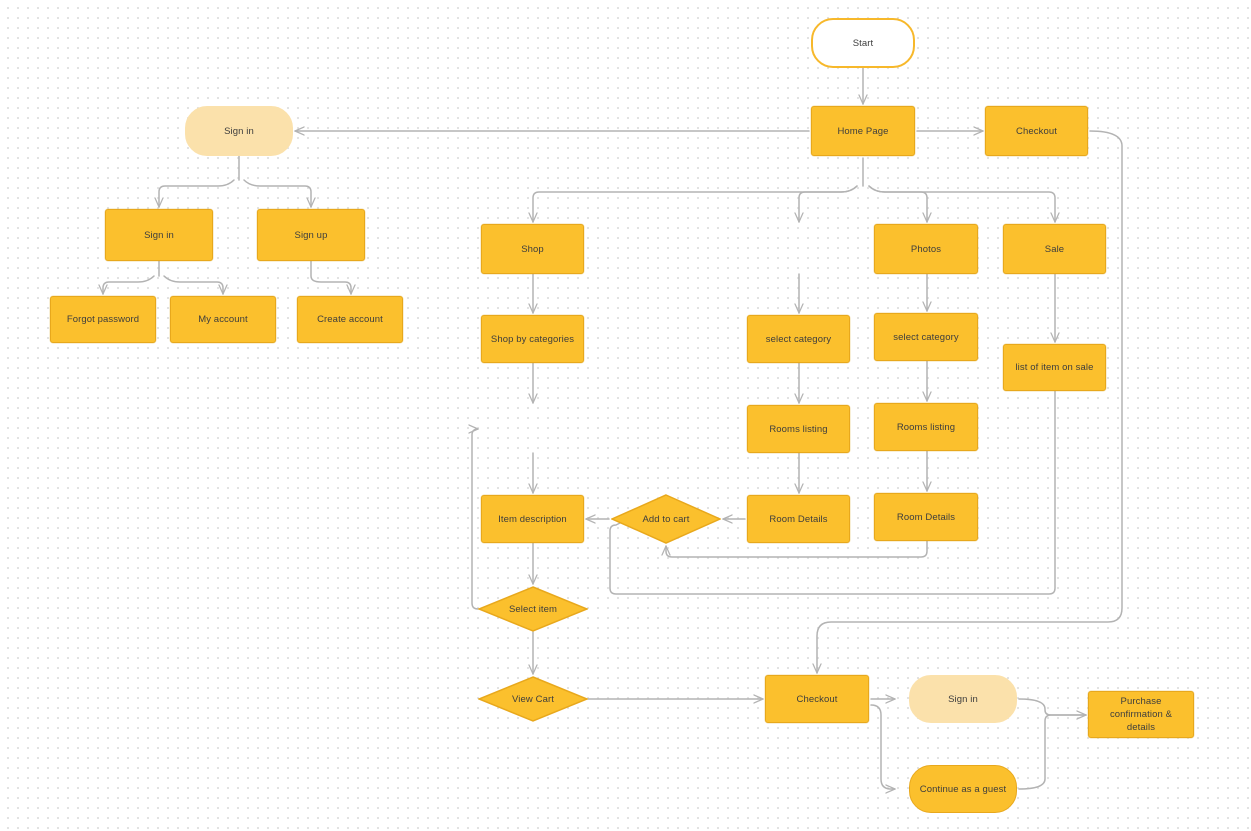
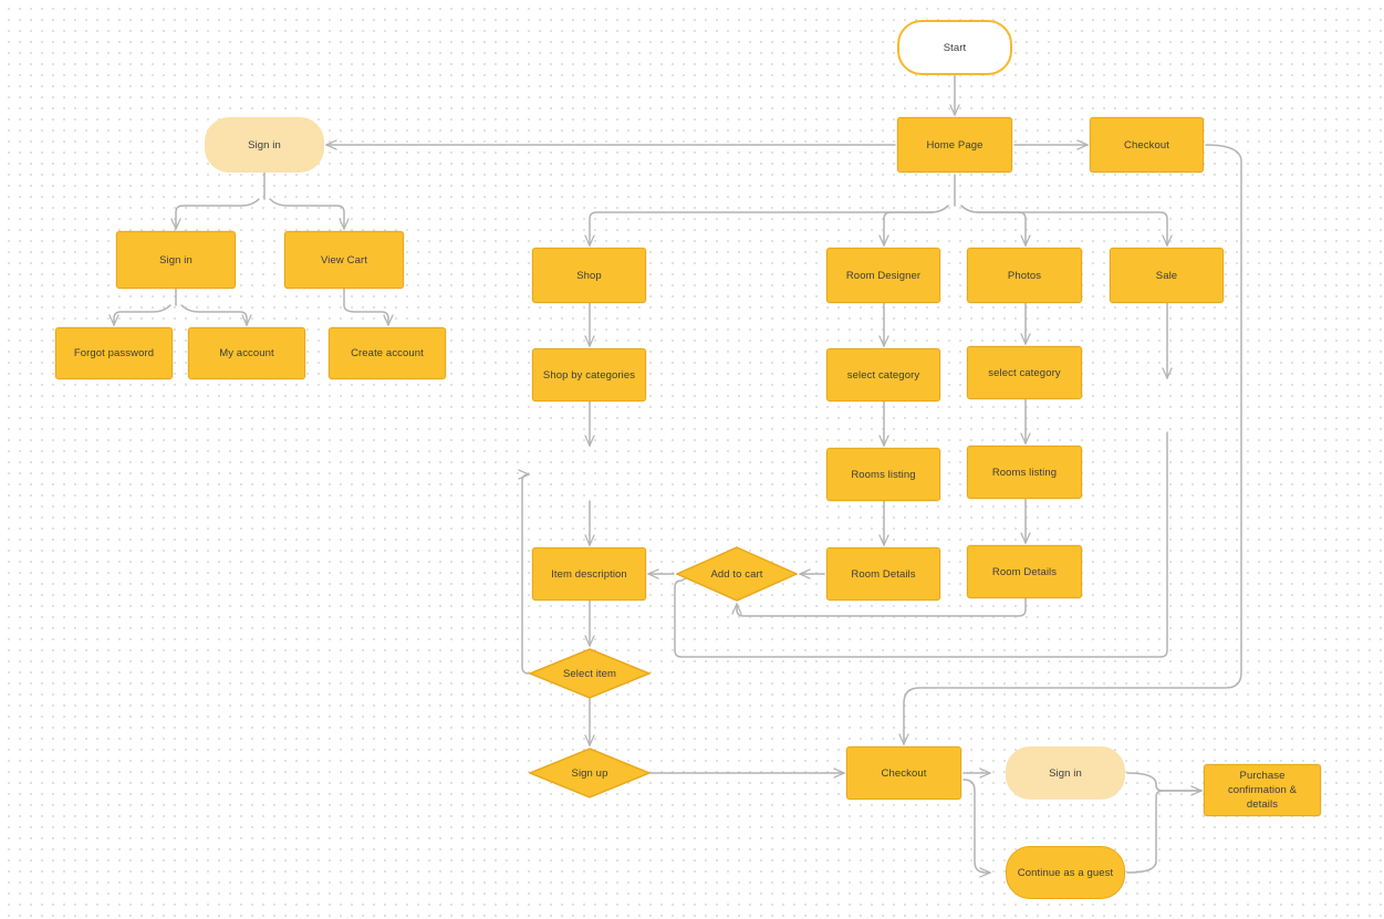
  Start
  Sign in
  Home Page
  Checkout
  Sign in
- Sign up
+ View Cart
  Shop
+ Room Designer
  Photos
  Sale
  Forgot password
  My account
  Create account
  Shop by categories
  select category
  select category
- list of item on sale
  Rooms listing
  Rooms listing
  Item description
  Add to cart
  Room Details
  Room Details
  Select item
- View Cart
+ Sign up
  Checkout
  Sign in
  Continue as a guest
  Purchase confirmation & details
